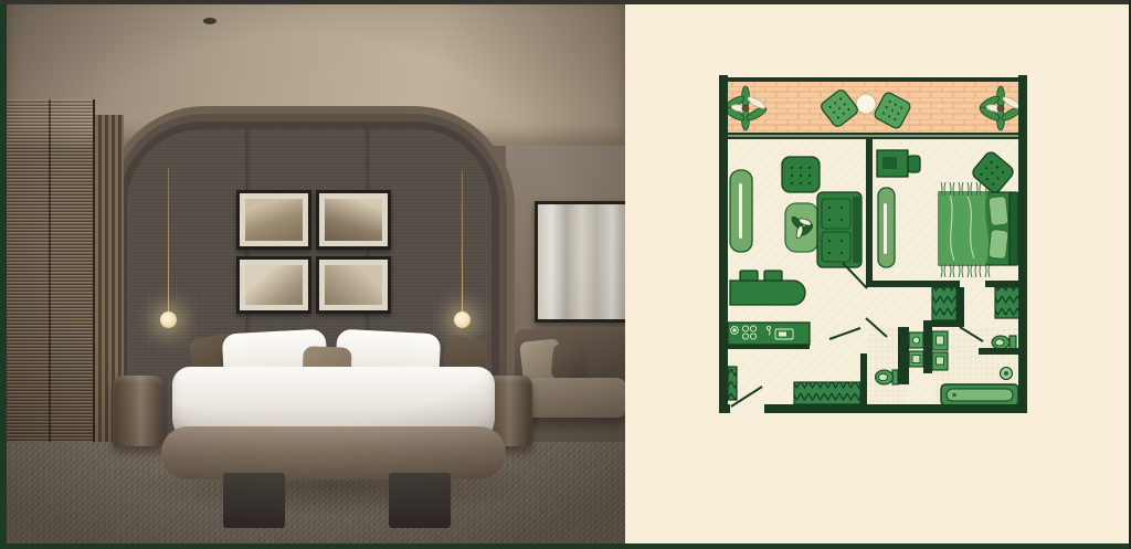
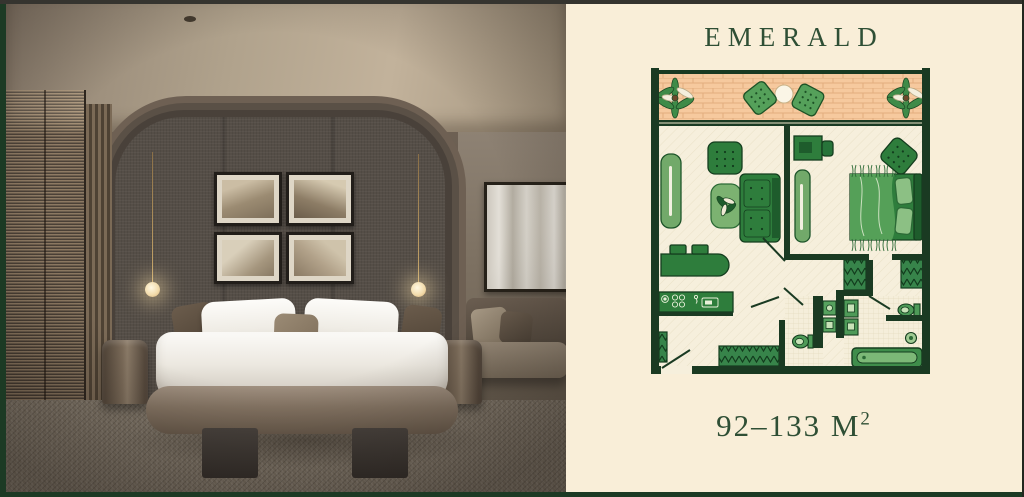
+ EMERALD
+ 92–133 M2
